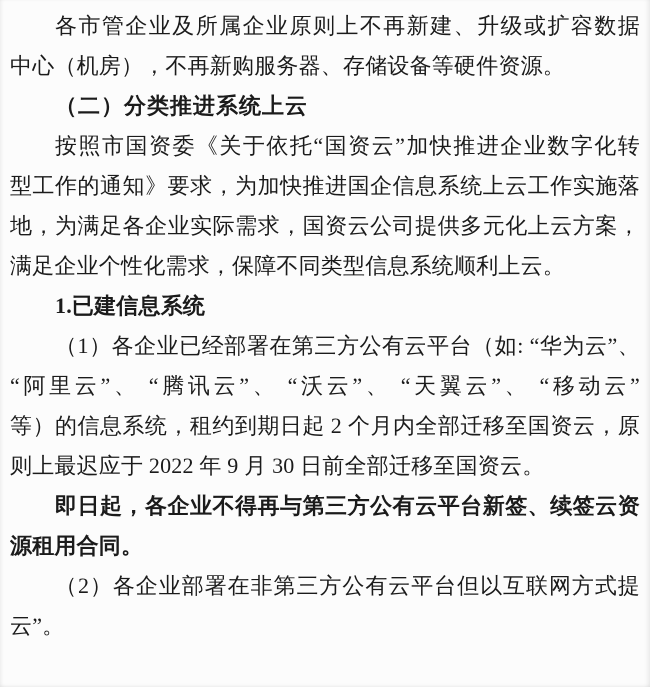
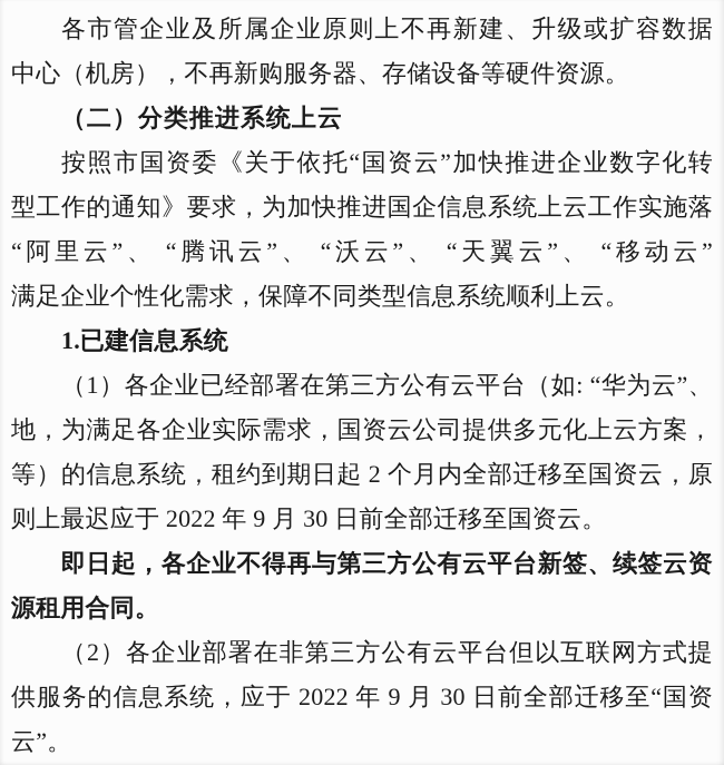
  各市管企业及所属企业原则上不再新建、升级或扩容数据
  中心（机房），不再新购服务器、存储设备等硬件资源。
  （二）分类推进系统上云
  按照市国资委《关于依托“国资云”加快推进企业数字化转
  型工作的通知》要求，为加快推进国企信息系统上云工作实施落
- 地，为满足各企业实际需求，国资云公司提供多元化上云方案，
+ “阿里云”、 “腾讯云”、 “沃云”、 “天翼云”、 “移动云”
  满足企业个性化需求，保障不同类型信息系统顺利上云。
  1.已建信息系统
  （1）各企业已经部署在第三方公有云平台（如: “华为云”、
- “阿里云”、 “腾讯云”、 “沃云”、 “天翼云”、 “移动云”
+ 地，为满足各企业实际需求，国资云公司提供多元化上云方案，
  等）的信息系统，租约到期日起 2 个月内全部迁移至国资云，原
  则上最迟应于 2022 年 9 月 30 日前全部迁移至国资云。
  即日起，各企业不得再与第三方公有云平台新签、续签云资
  源租用合同。
  （2）各企业部署在非第三方公有云平台但以互联网方式提
+ 供服务的信息系统，应于 2022 年 9 月 30 日前全部迁移至“国资
  云”。
